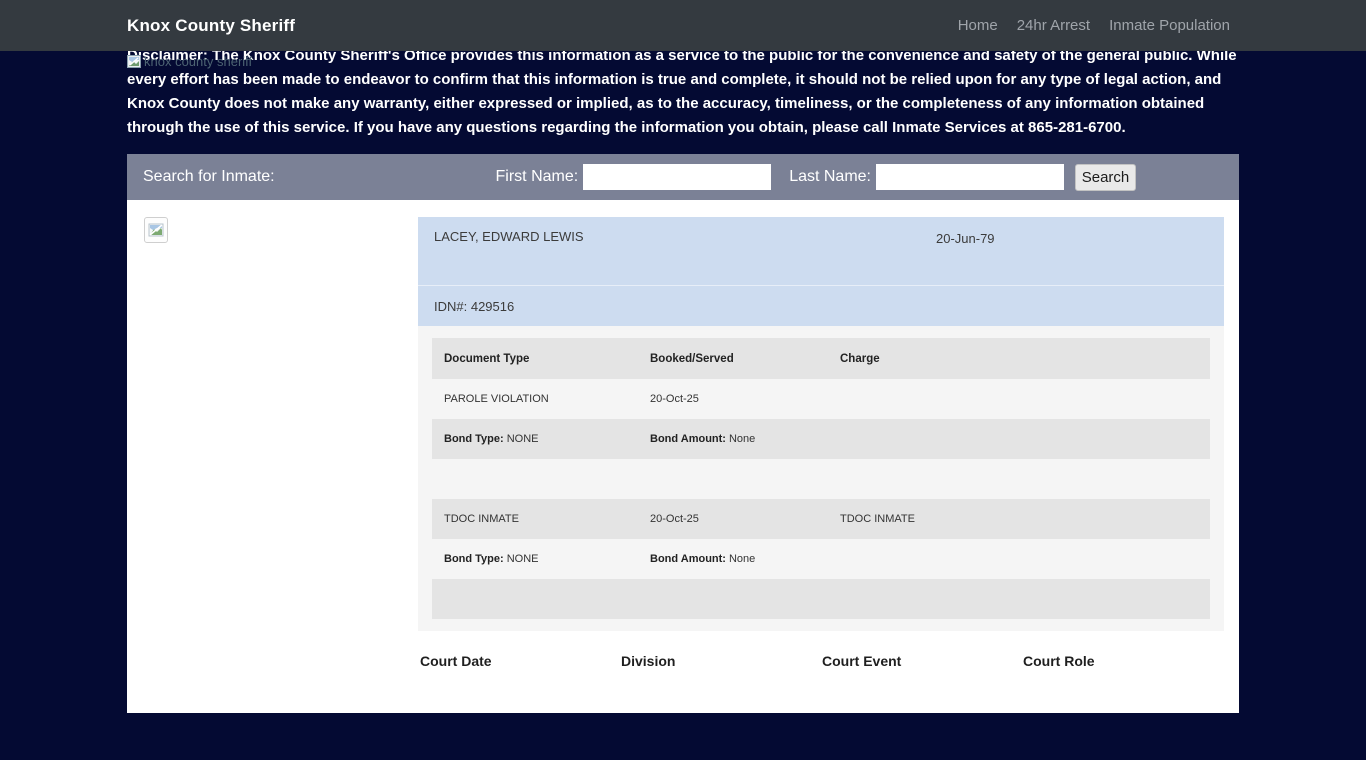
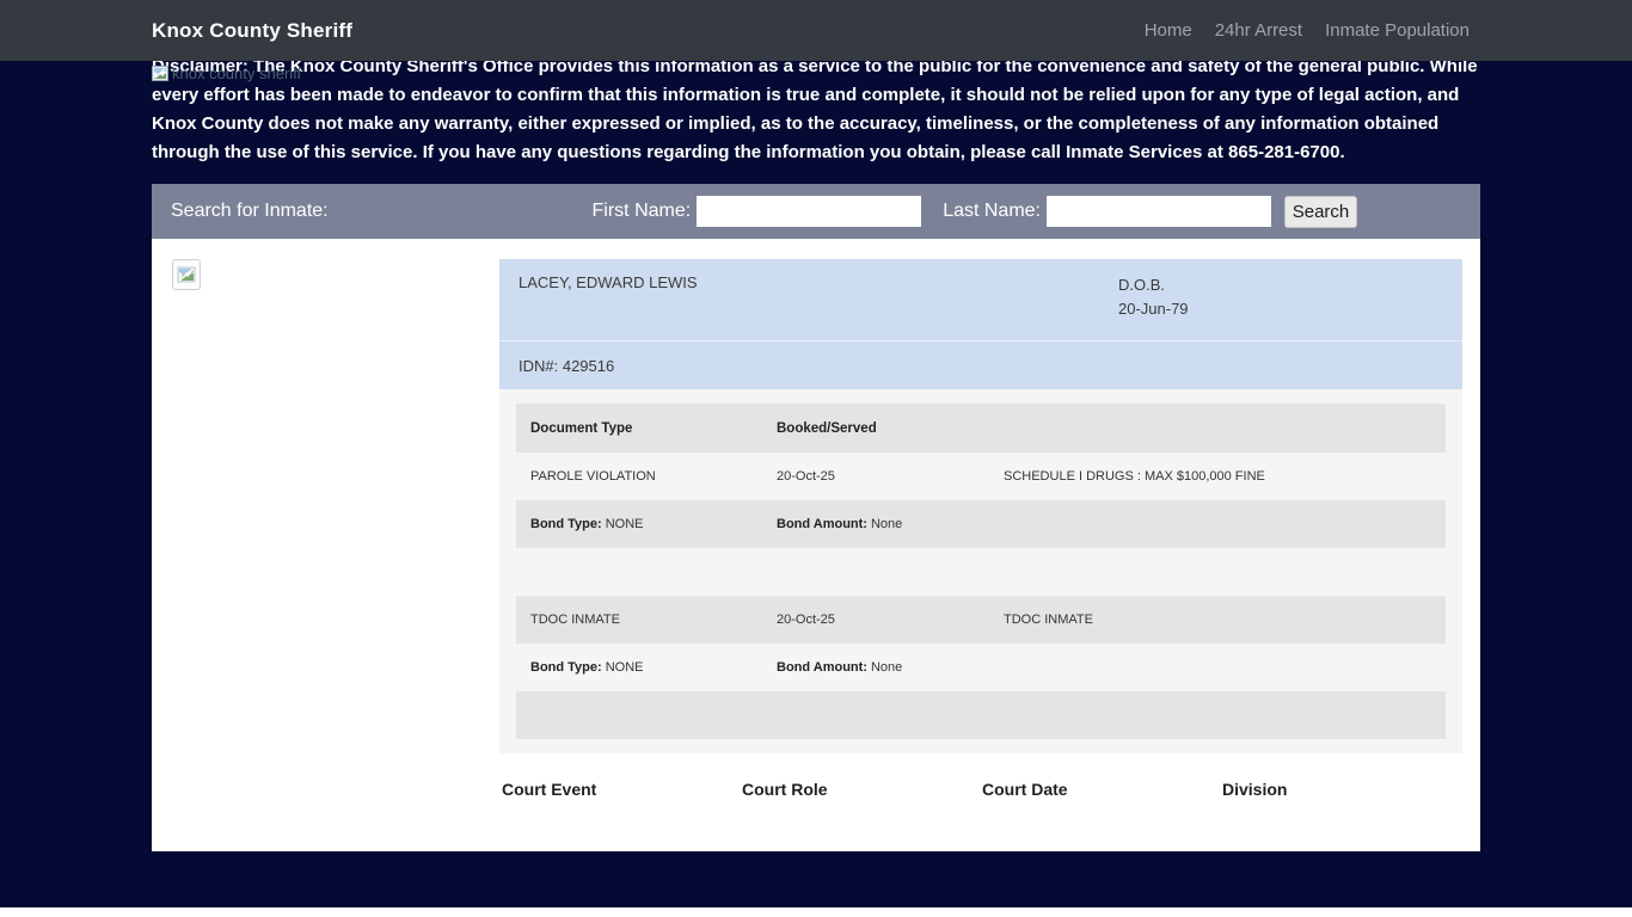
  Knox County Sheriff
  Home
  24hr Arrest
  Inmate Population
  knox county sheriff
  sclaimer: The Knox County Sheriff's Office provides this information as a service to the public for the convenience and safety of the general public. While every effort has been made to endeavor to confirm that this information is true and complete, it should not be relied upon for any type of legal action, and Knox County does not make any warranty, either expressed or implied, as to the accuracy, timeliness, or the completeness of any information obtained through the use of this service. If you have any questions regarding the information you obtain, please call Inmate Services at 865-281-6700.
  Search for Inmate:
  First Name:
  Last Name:
  Search
  LACEY, EDWARD LEWIS
+ D.O.B.
  20-Jun-79
  IDN#: 429516
  Document Type
  Booked/Served
- Charge
  PAROLE VIOLATION
  20-Oct-25
+ SCHEDULE I DRUGS : MAX $100,000 FINE
  Bond Type: NONE
  Bond Amount: None
  TDOC INMATE
  20-Oct-25
  TDOC INMATE
  Bond Type: NONE
  Bond Amount: None
- Court Date
+ Court Event
- Division
+ Court Role
- Court Event
+ Court Date
- Court Role
+ Division
